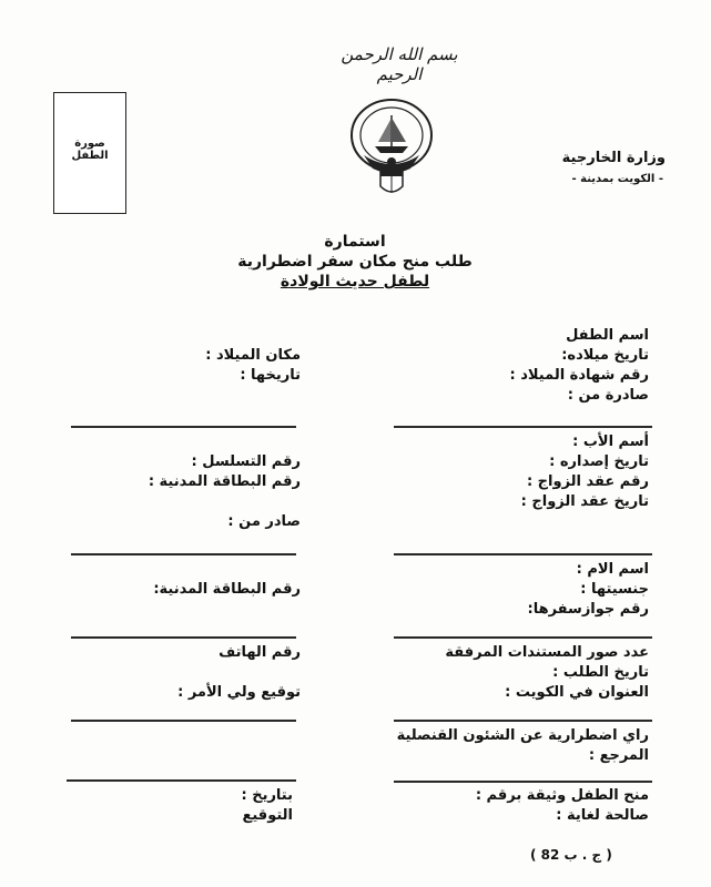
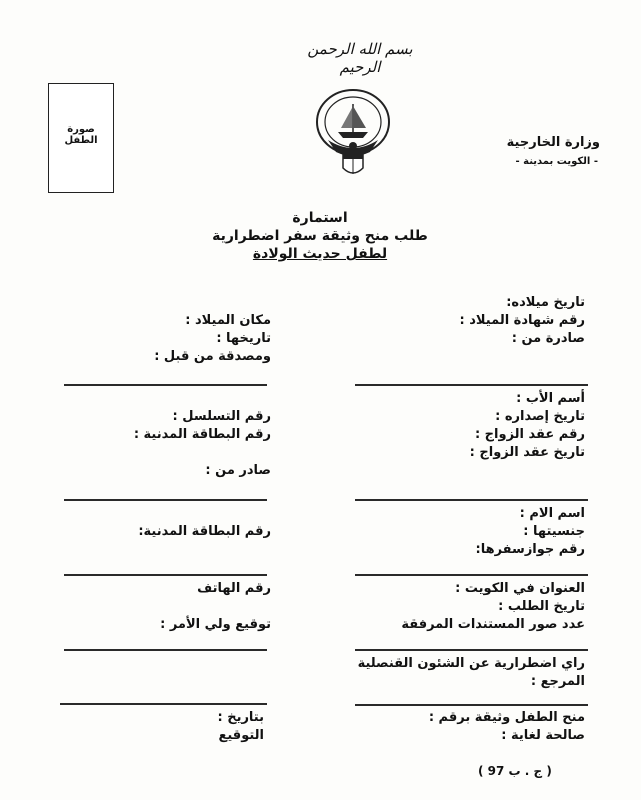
  بسم الله الرحمن الرحيم
  وزارة الخارجية
  - الكويت بمدينة -
  صورة الطفل
  استمارة
- طلب منح مكان سفر اضطرارية
+ طلب منح وثيقة سفر اضطرارية
  لطفل حديث الولادة
- اسم الطفل
  تاريخ ميلاده:
  رقم شهادة الميلاد :
  صادرة من :
  مكان الميلاد :
  تاريخها :
+ ومصدقة من قبل :
  أسم الأب :
  تاريخ إصداره :
  رقم عقد الزواج :
  تاريخ عقد الزواج :
  رقم التسلسل :
  رقم البطاقة المدنية :
  صادر من :
  اسم الام :
  جنسيتها :
  رقم جوازسفرها:
  رقم البطاقة المدنية:
- عدد صور المستندات المرفقة
+ العنوان في الكويت :
  تاريخ الطلب :
- العنوان في الكويت :
+ عدد صور المستندات المرفقة
  رقم الهاتف
  توقيع ولي الأمر :
  راي اضطرارية عن الشئون القنصلية
  المرجع :
  منح الطفل وثيقة برقم :
  صالحة لغاية :
  بتاريخ :
  التوقيع
- ( ج . ب 82 )
+ ( ج . ب 97 )
